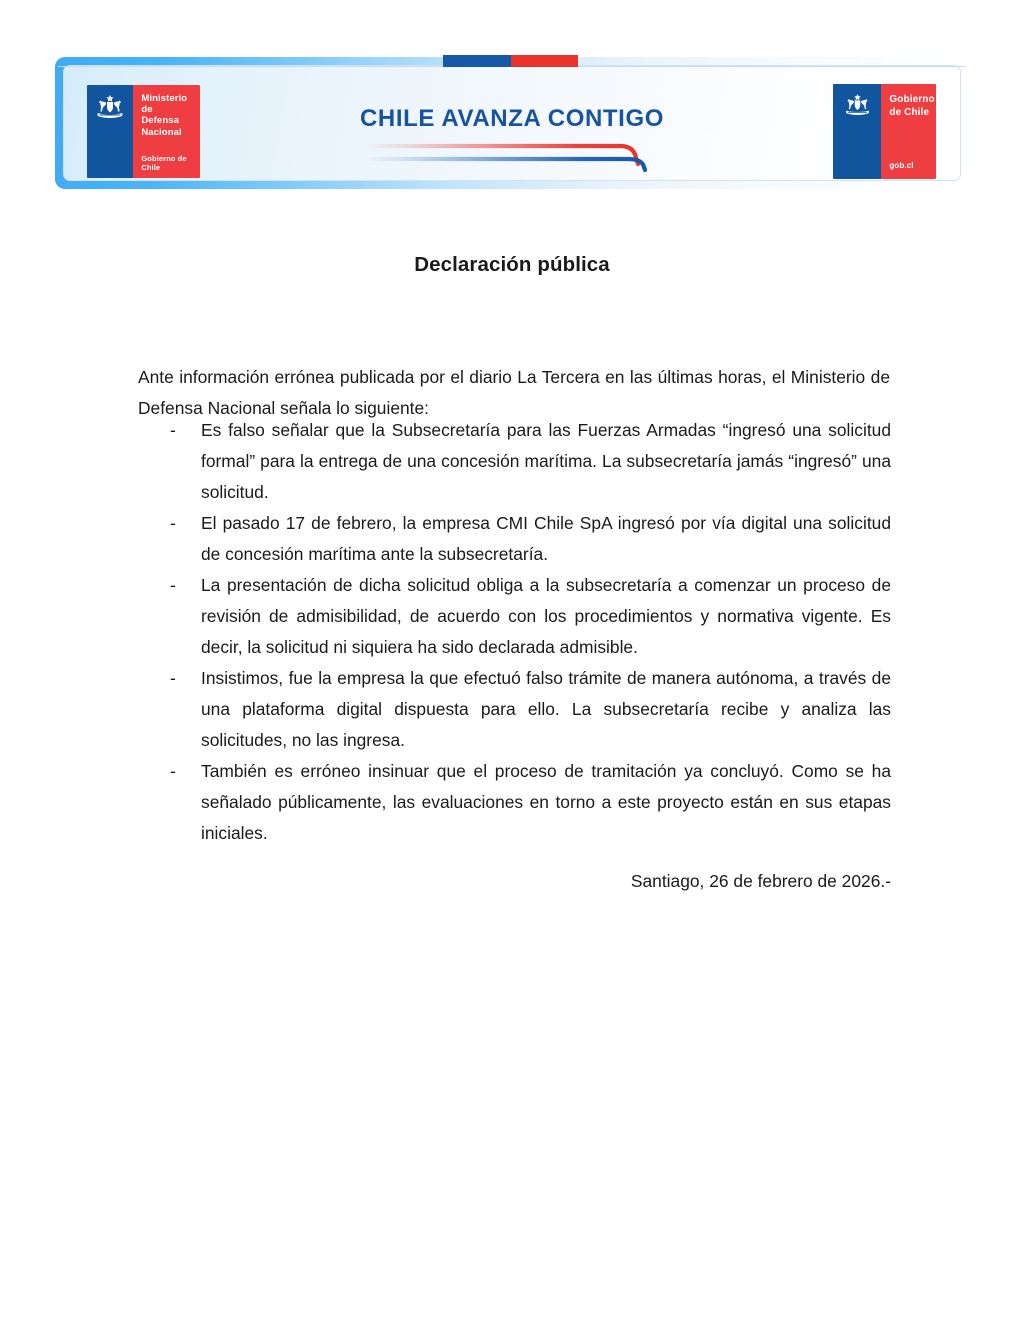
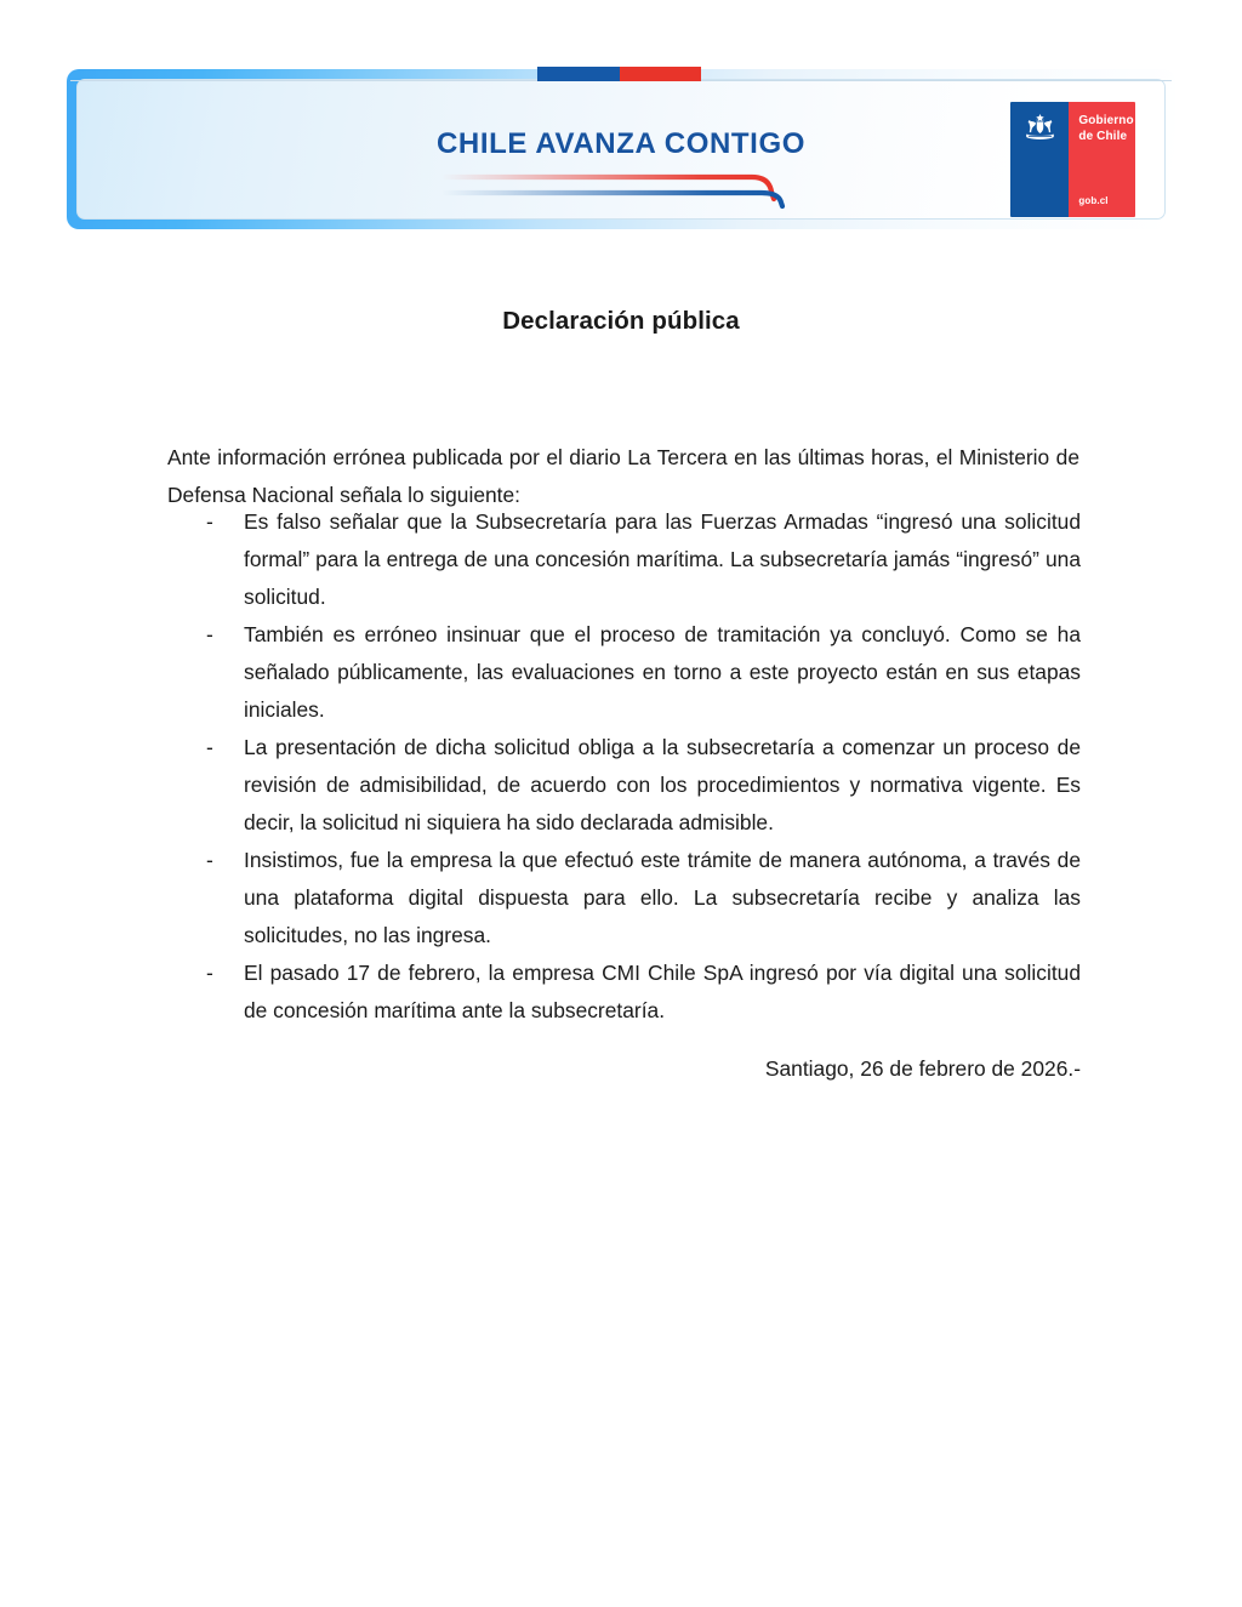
- Ministerio de
- Defensa
- Nacional
- Gobierno de Chile
  CHILE AVANZA CONTIGO
  Gobierno
  de Chile
  gob.cl
  Declaración pública
  Ante información errónea publicada por el diario La Tercera en las últimas horas, el Ministerio de Defensa Nacional señala lo siguiente:
  -
  Es falso señalar que la Subsecretaría para las Fuerzas Armadas “ingresó una solicitud formal” para la entrega de una concesión marítima. La subsecretaría jamás “ingresó” una solicitud.
  -
- El pasado 17 de febrero, la empresa CMI Chile SpA ingresó por vía digital una solicitud de concesión marítima ante la subsecretaría.
+ También es erróneo insinuar que el proceso de tramitación ya concluyó. Como se ha señalado públicamente, las evaluaciones en torno a este proyecto están en sus etapas iniciales.
  -
  La presentación de dicha solicitud obliga a la subsecretaría a comenzar un proceso de revisión de admisibilidad, de acuerdo con los procedimientos y normativa vigente. Es decir, la solicitud ni siquiera ha sido declarada admisible.
  -
- Insistimos, fue la empresa la que efectuó falso trámite de manera autónoma, a través de una plataforma digital dispuesta para ello. La subsecretaría recibe y analiza las solicitudes, no las ingresa.
+ Insistimos, fue la empresa la que efectuó este trámite de manera autónoma, a través de una plataforma digital dispuesta para ello. La subsecretaría recibe y analiza las solicitudes, no las ingresa.
  -
- También es erróneo insinuar que el proceso de tramitación ya concluyó. Como se ha señalado públicamente, las evaluaciones en torno a este proyecto están en sus etapas iniciales.
+ El pasado 17 de febrero, la empresa CMI Chile SpA ingresó por vía digital una solicitud de concesión marítima ante la subsecretaría.
  Santiago, 26 de febrero de 2026.-
